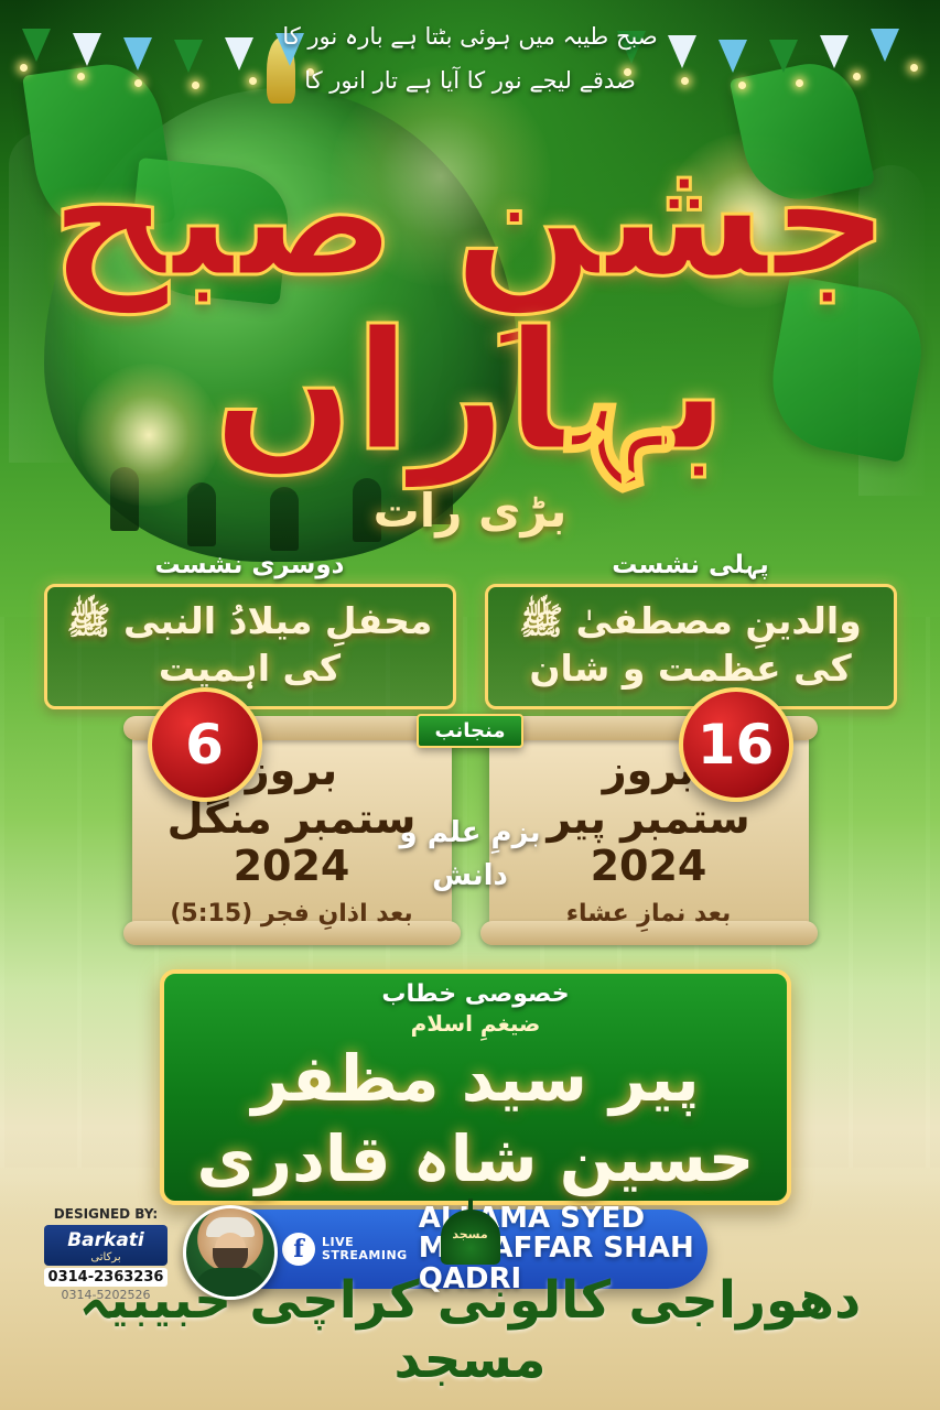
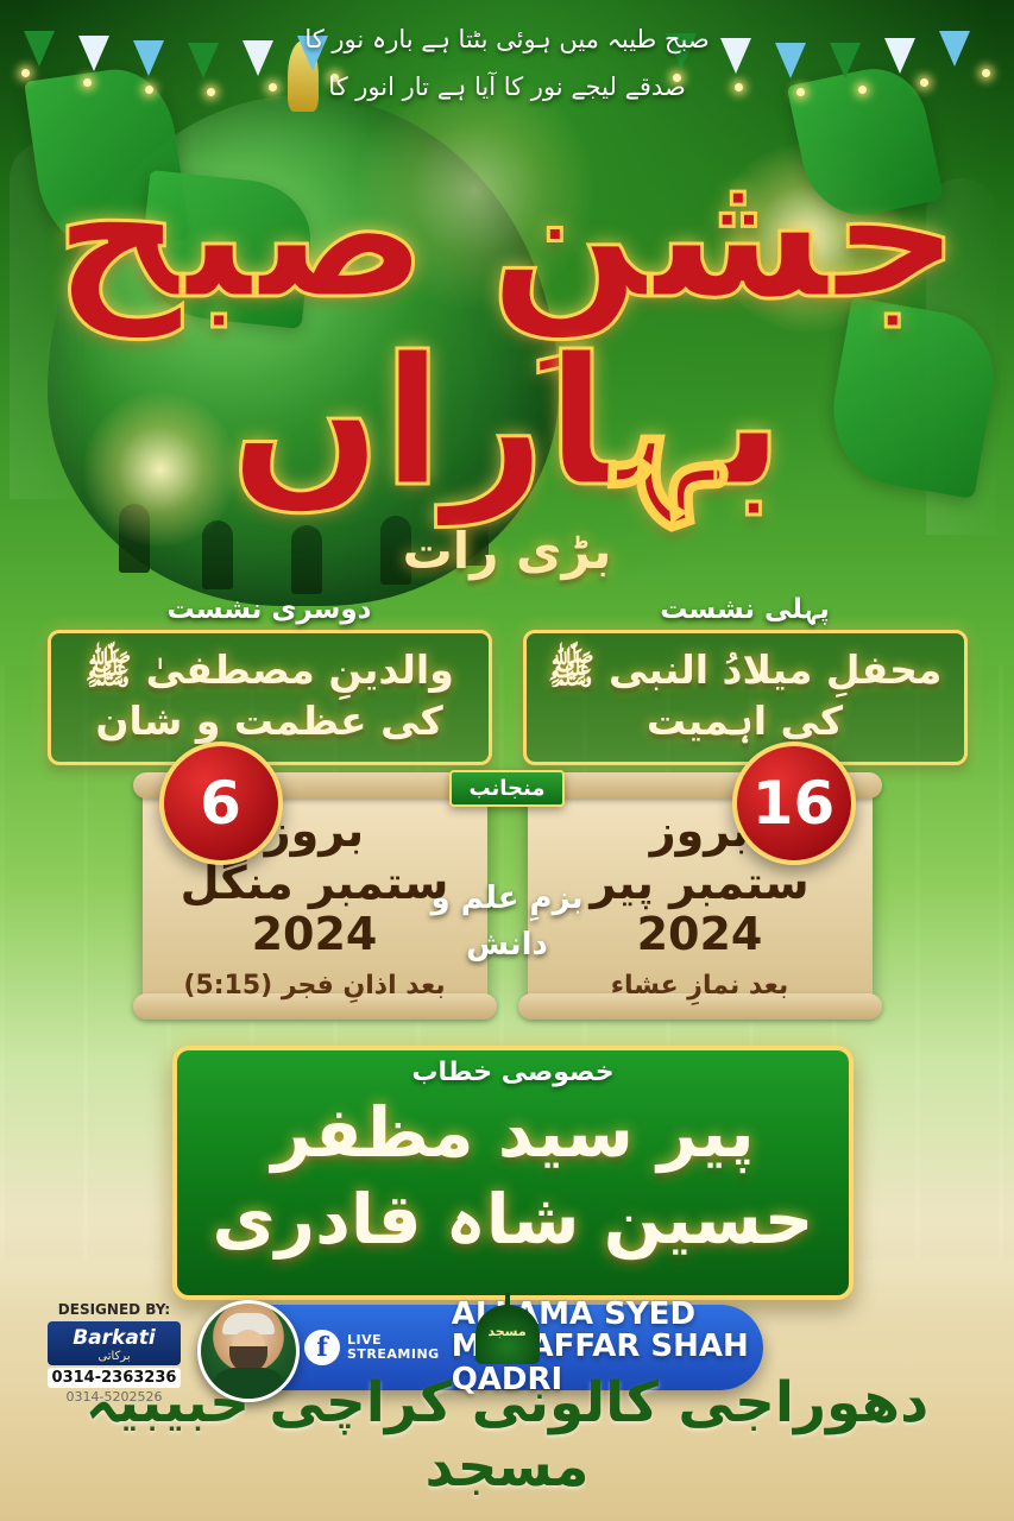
  صبح طیبہ میں ہوئی بٹتا ہے بارہ نور کا
  صدقے لیجے نور کا آیا ہے تار انور کا
  جشنِ صبح بہاراں
  بڑی رات
  پہلی نشست
- والدینِ مصطفیٰ ﷺ کی عظمت و شان
+ محفلِ میلادُ النبی ﷺ کی اہمیت
  دوسری نشست
- محفلِ میلادُ النبی ﷺ کی اہمیت
+ والدینِ مصطفیٰ ﷺ کی عظمت و شان
  روز
  ستمبر پیر
  2024
  بعد نمازِ عشاء
  16
  بروز
  ستمبر منگل
  2024
  بعد اذانِ فجر (5:15)
  6
  منجانب
  بزمِ علم و
  دانش
  خصوصی خطاب
- ضیغمِ اسلام
  پیر سید مظفر حسین شاہ قادری
  DESIGNED BY:
  Barkati
  برکاتی
  0314-2363236
  0314-5202526
  f
  LIVE
  STREAMING
  AMA SYED
  MAFFAR SHAH QADRI
  مسجد
  دھوراجی کالونی کراچی حبیبیہ مسجد
